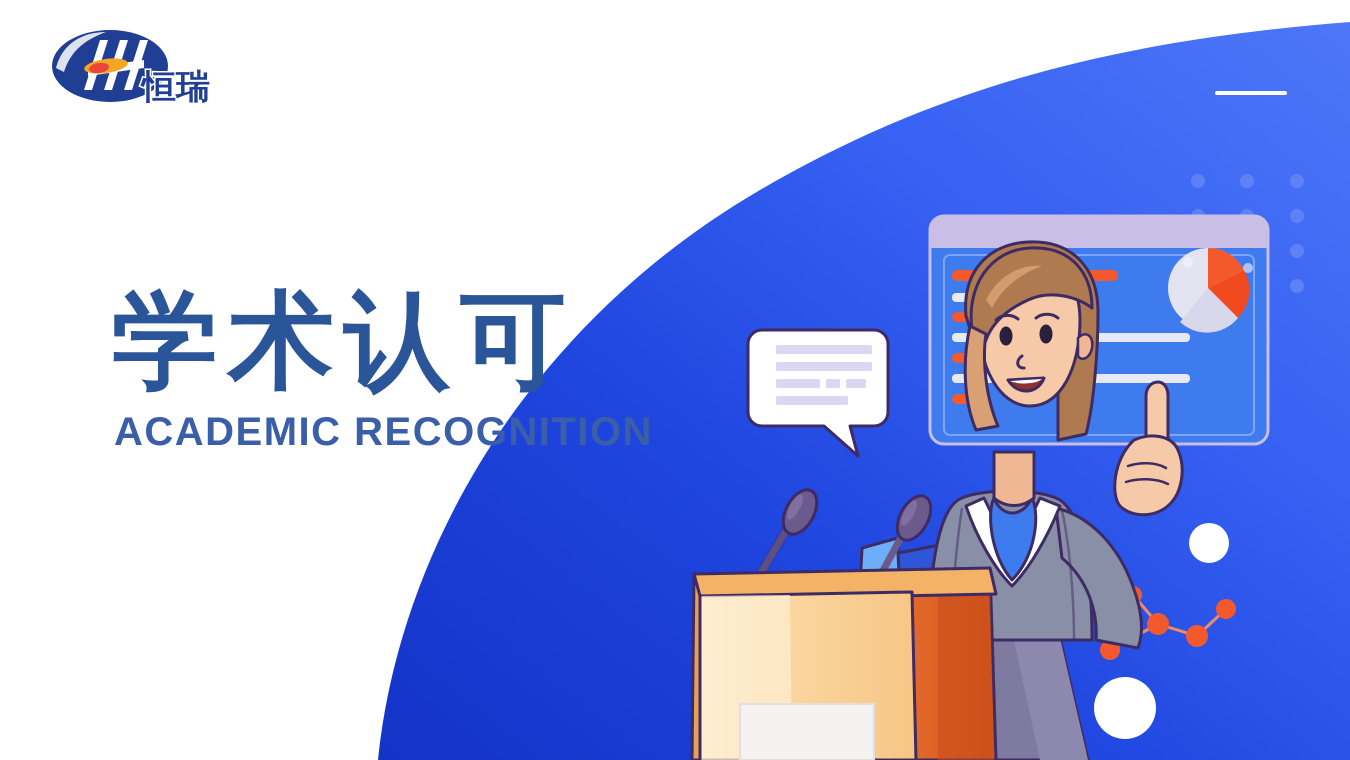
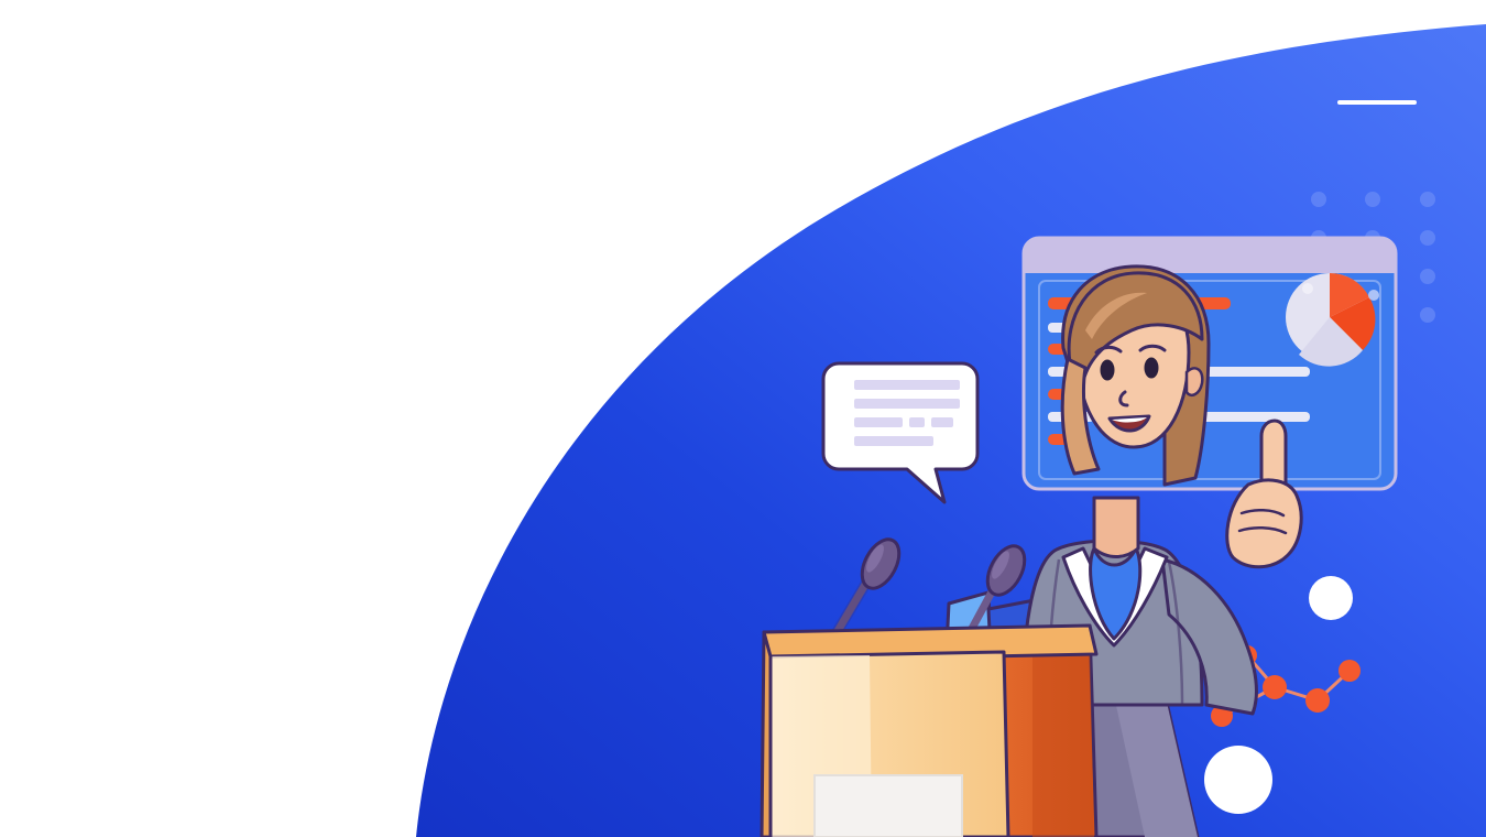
- 恒瑞
- 学术认可
- ACADEMIC RECOGNITION
